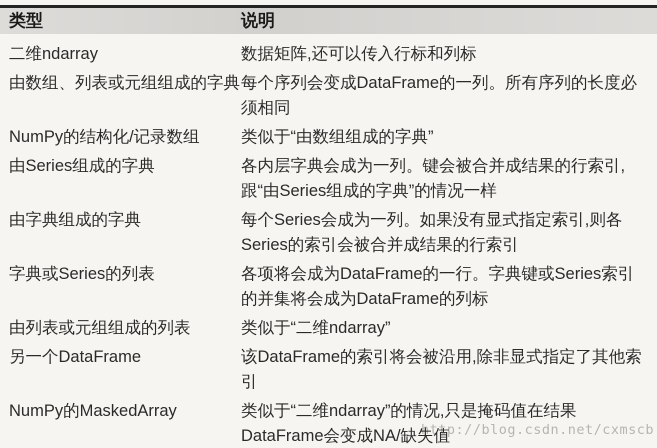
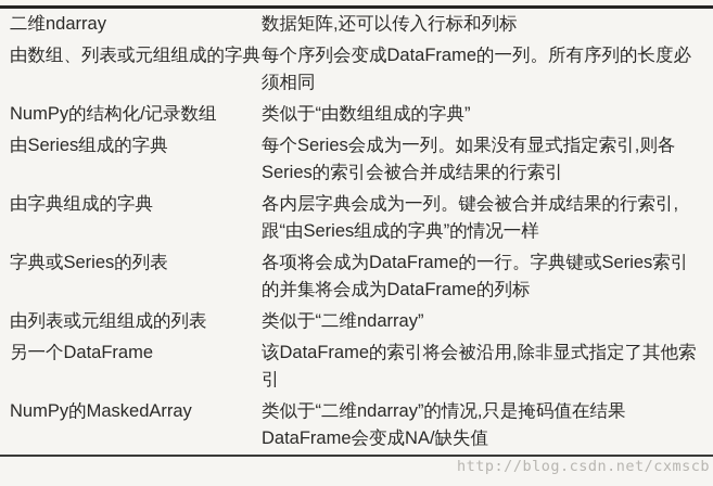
- 类型
- 说明
  二维ndarray
  数据矩阵,还可以传入行标和列标
  由数组、列表或元组组成的字典
  每个序列会变成DataFrame的一列。所有序列的长度必须相同
  NumPy的结构化/记录数组
  类似于“由数组组成的字典”
  由Series组成的字典
- 各内层字典会成为一列。键会被合并成结果的行索引,跟“由Series组成的字典”的情况一样
+ 每个Series会成为一列。如果没有显式指定索引,则各Series的索引会被合并成结果的行索引
  由字典组成的字典
- 每个Series会成为一列。如果没有显式指定索引,则各Series的索引会被合并成结果的行索引
+ 各内层字典会成为一列。键会被合并成结果的行索引,跟“由Series组成的字典”的情况一样
  字典或Series的列表
  各项将会成为DataFrame的一行。字典键或Series索引的并集将会成为DataFrame的列标
  由列表或元组组成的列表
  类似于“二维ndarray”
  另一个DataFrame
  该DataFrame的索引将会被沿用,除非显式指定了其他索引
  NumPy的MaskedArray
  类似于“二维ndarray”的情况,只是掩码值在结果DataFrame会变成NA/缺失值
  http://blog.csdn.net/cxmscb
